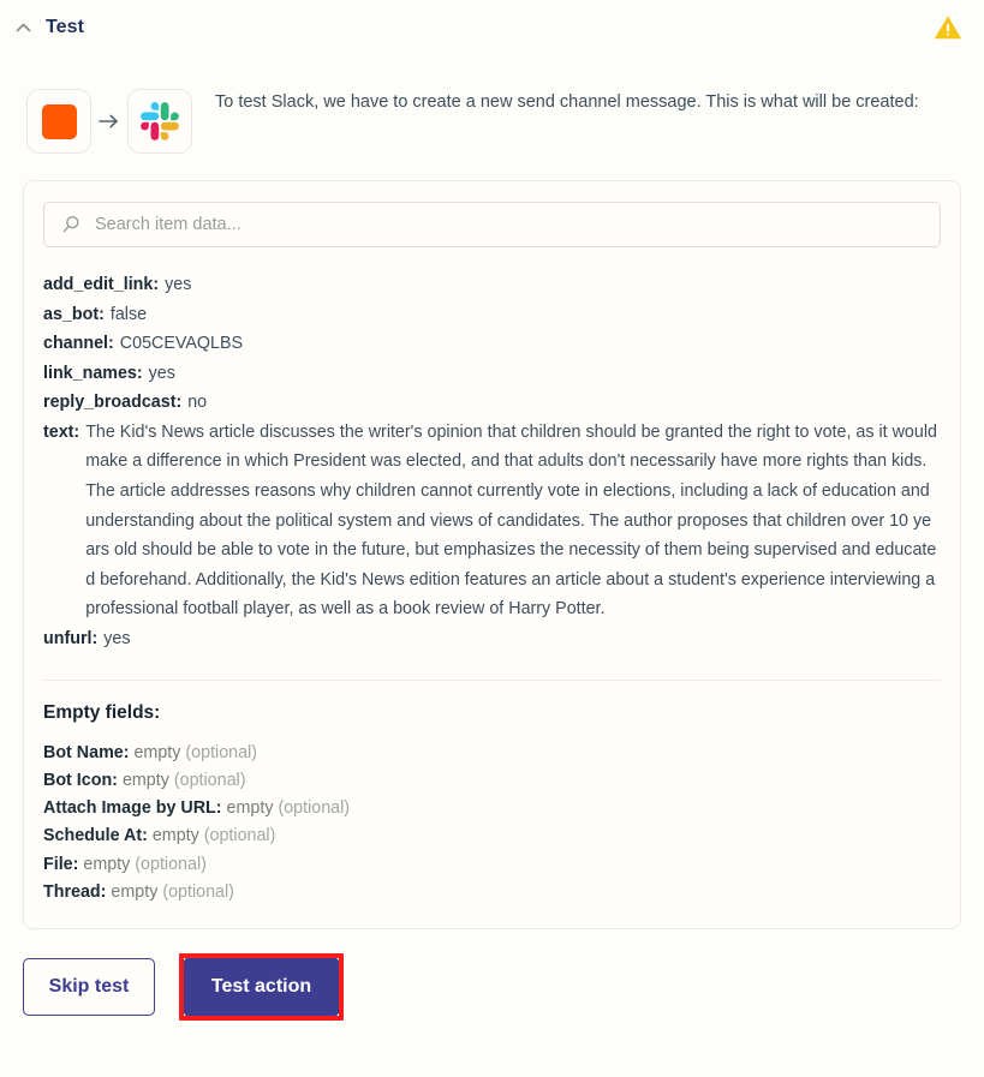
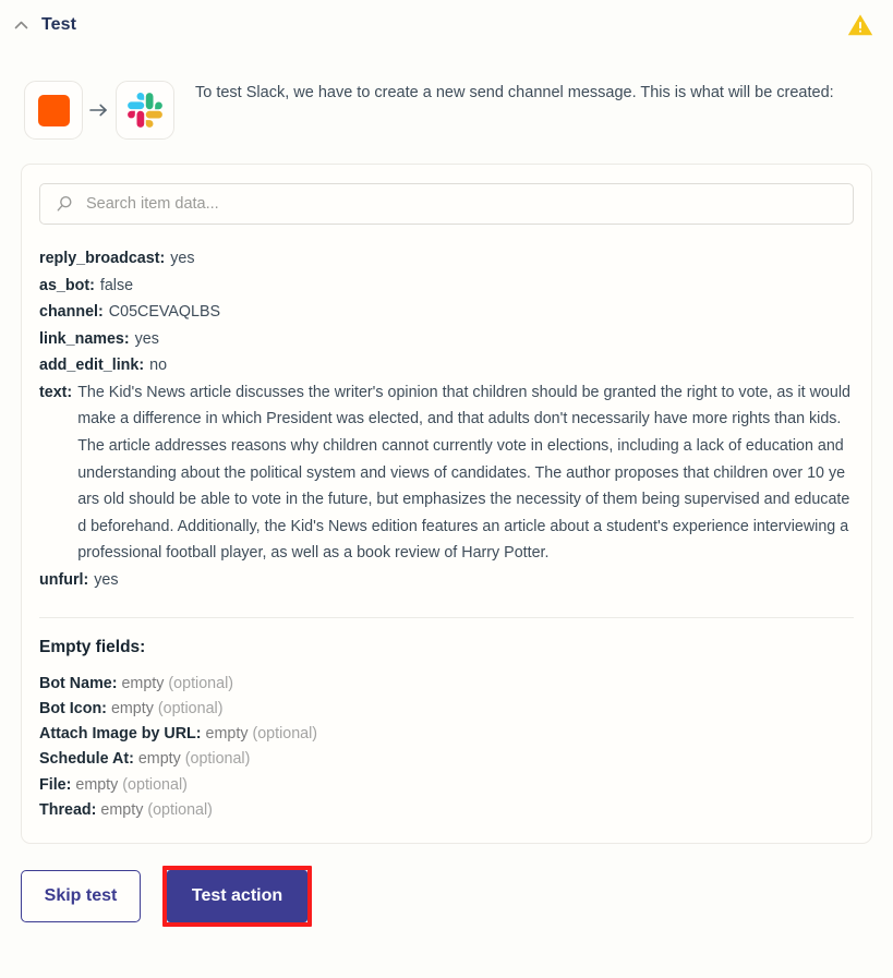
  Test
  To test Slack, we have to create a new send channel message. This is what will be created:
  Search item data...
- add_edit_link:
+ reply_broadcast:
  yes
  as_bot:
  false
  channel:
  C05CEVAQLBS
  link_names:
  yes
- reply_broadcast:
+ add_edit_link:
  no
  text:
  The Kid's News article discusses the writer's opinion that children should be granted the right to vote, as it would make a difference in which President was elected, and that adults don't necessarily have more rights than kids. The article addresses reasons why children cannot currently vote in elections, including a lack of education and understanding about the political system and views of candidates. The author proposes that children over 10 years old should be able to vote in the future, but emphasizes the necessity of them being supervised and educated beforehand. Additionally, the Kid's News edition features an article about a student's experience interviewing a professional football player, as well as a book review of Harry Potter.
  unfurl:
  yes
  Empty fields:
  Bot Name: empty (optional)
  Bot Icon: empty (optional)
  Attach Image by URL: empty (optional)
  Schedule At: empty (optional)
  File: empty (optional)
  Thread: empty (optional)
  Skip test
  Test action
